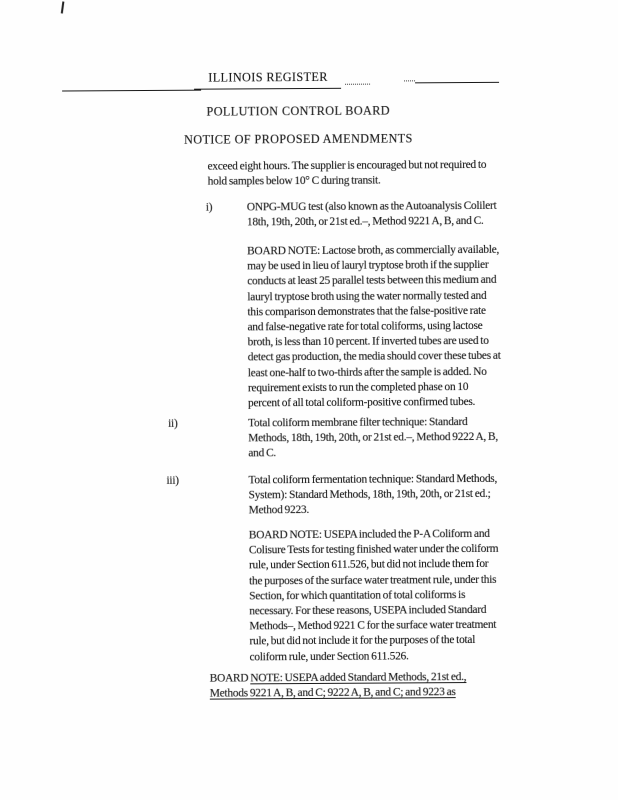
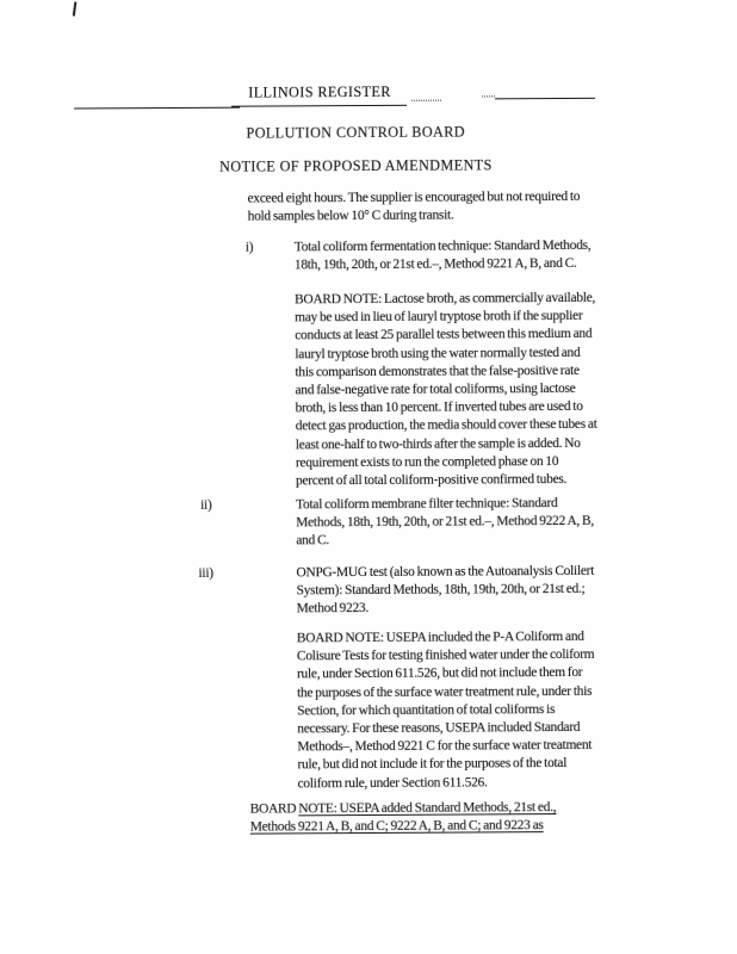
  ILLINOIS REGISTER
  POLLUTION CONTROL BOARD
  NOTICE OF PROPOSED AMENDMENTS
  exceed eight hours. The supplier is encouraged but not required to
  hold samples below 10° C during transit.
  i)
- ONPG-MUG test (also known as the Autoanalysis Colilert
+ Total coliform fermentation technique: Standard Methods,
  18th, 19th, 20th, or 21st ed.–, Method 9221 A, B, and C.
  BOARD NOTE: Lactose broth, as commercially available,
  may be used in lieu of lauryl tryptose broth if the supplier
  conducts at least 25 parallel tests between this medium and
  lauryl tryptose broth using the water normally tested and
  this comparison demonstrates that the false-positive rate
  and false-negative rate for total coliforms, using lactose
  broth, is less than 10 percent. If inverted tubes are used to
  detect gas production, the media should cover these tubes at
  least one-half to two-thirds after the sample is added. No
  requirement exists to run the completed phase on 10
  percent of all total coliform-positive confirmed tubes.
  ii)
  Total coliform membrane filter technique: Standard
  Methods, 18th, 19th, 20th, or 21st ed.–, Method 9222 A, B,
  and C.
  iii)
- Total coliform fermentation technique: Standard Methods,
+ ONPG-MUG test (also known as the Autoanalysis Colilert
  System): Standard Methods, 18th, 19th, 20th, or 21st ed.;
  Method 9223.
  BOARD NOTE: USEPA included the P-A Coliform and
  Colisure Tests for testing finished water under the coliform
  rule, under Section 611.526, but did not include them for
  the purposes of the surface water treatment rule, under this
  Section, for which quantitation of total coliforms is
  necessary. For these reasons, USEPA included Standard
  Methods–, Method 9221 C for the surface water treatment
  rule, but did not include it for the purposes of the total
  coliform rule, under Section 611.526.
  BOARD NOTE: USEPA added Standard Methods, 21st ed.,
  Methods 9221 A, B, and C; 9222 A, B, and C; and 9223 as
